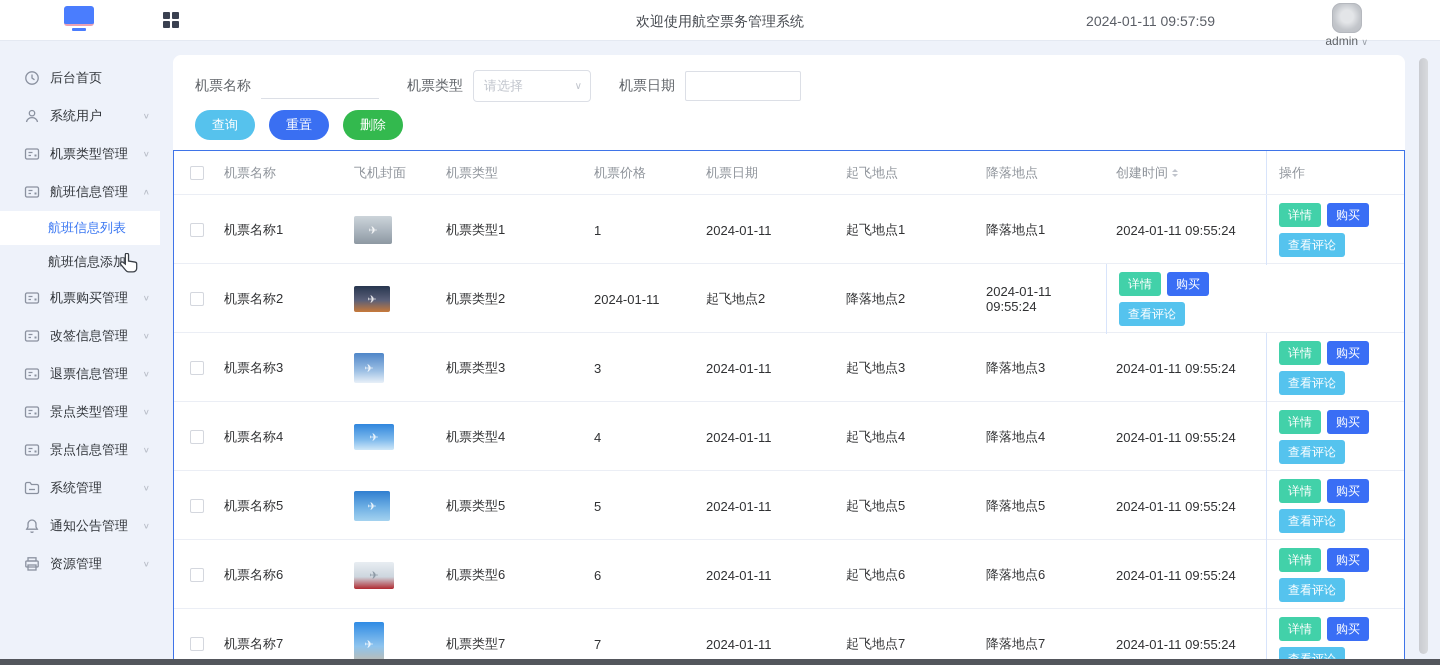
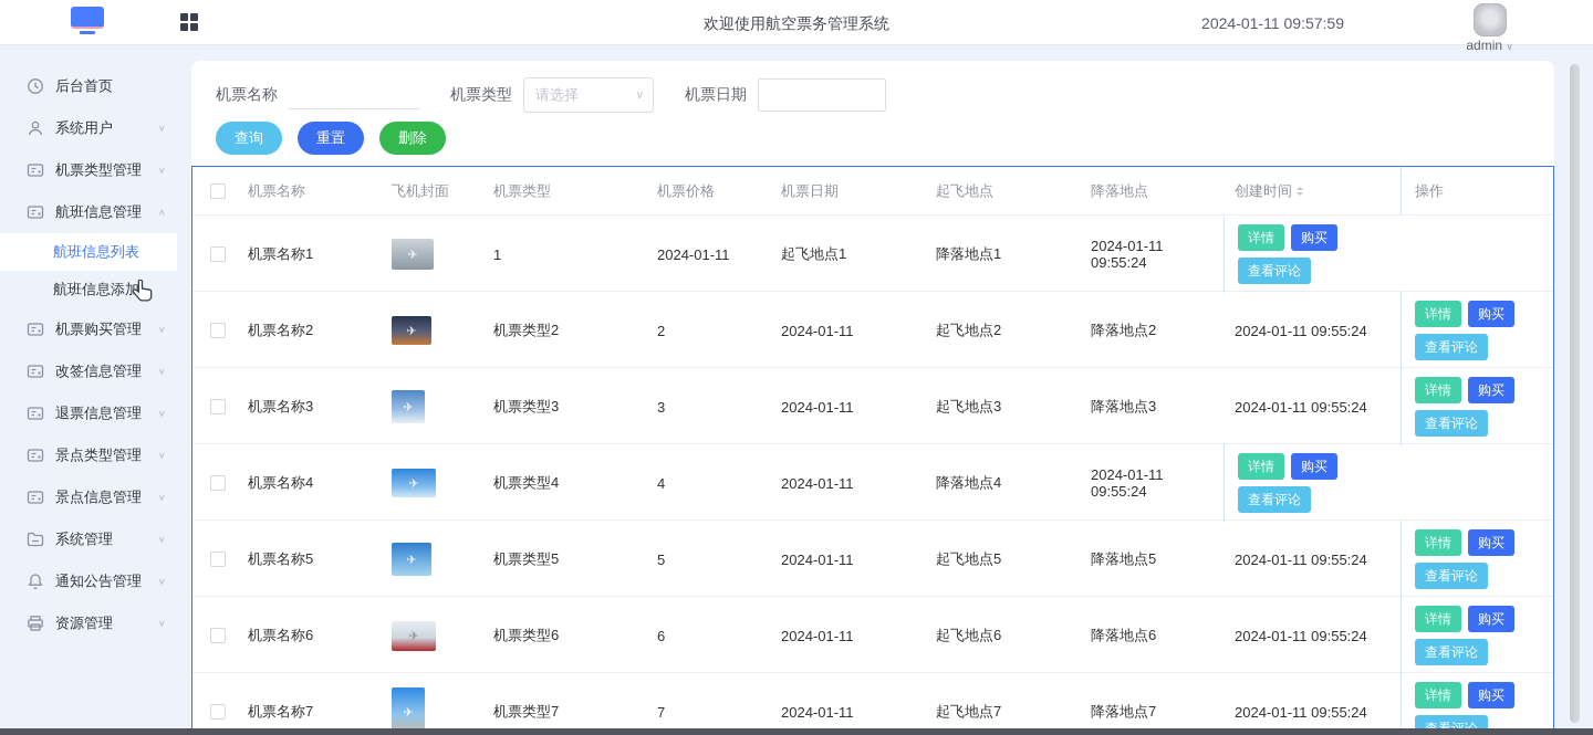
  欢迎使用航空票务管理系统
  2024-01-11 09:57:59
  admin ∨
  后台首页
  系统用户
  ∨
  机票类型管理
  ∨
  航班信息管理
  ∧
  航班信息列表
  航班信息添加
  机票购买管理
  ∨
  改签信息管理
  ∨
  退票信息管理
  ∨
  景点类型管理
  ∨
  景点信息管理
  ∨
  系统管理
  ∨
  通知公告管理
  ∨
  资源管理
  ∨
  机票名称
  机票类型
  请选择
  ∨
  机票日期
  查询
  重置
  删除
  机票名称
  飞机封面
  机票类型
  机票价格
  机票日期
  起飞地点
  降落地点
  创建时间
  操作
  机票名称1
  ✈
- 机票类型1
  1
  2024-01-11
  起飞地点1
  降落地点1
  2024-01-11 09:55:24
  详情
  购买
  查看评论
  机票名称2
  ✈
  机票类型2
+ 2
  2024-01-11
  起飞地点2
  降落地点2
  2024-01-11 09:55:24
  详情
  购买
  查看评论
  机票名称3
  ✈
  机票类型3
  3
  2024-01-11
  起飞地点3
  降落地点3
  2024-01-11 09:55:24
  详情
  购买
  查看评论
  机票名称4
  ✈
  机票类型4
  4
  2024-01-11
- 起飞地点4
  降落地点4
  2024-01-11 09:55:24
  详情
  购买
  查看评论
  机票名称5
  ✈
  机票类型5
  5
  2024-01-11
  起飞地点5
  降落地点5
  2024-01-11 09:55:24
  详情
  购买
  查看评论
  机票名称6
  ✈
  机票类型6
  6
  2024-01-11
  起飞地点6
  降落地点6
  2024-01-11 09:55:24
  详情
  购买
  查看评论
  机票名称7
  ✈
  机票类型7
  7
  2024-01-11
  起飞地点7
  降落地点7
  2024-01-11 09:55:24
  详情
  购买
